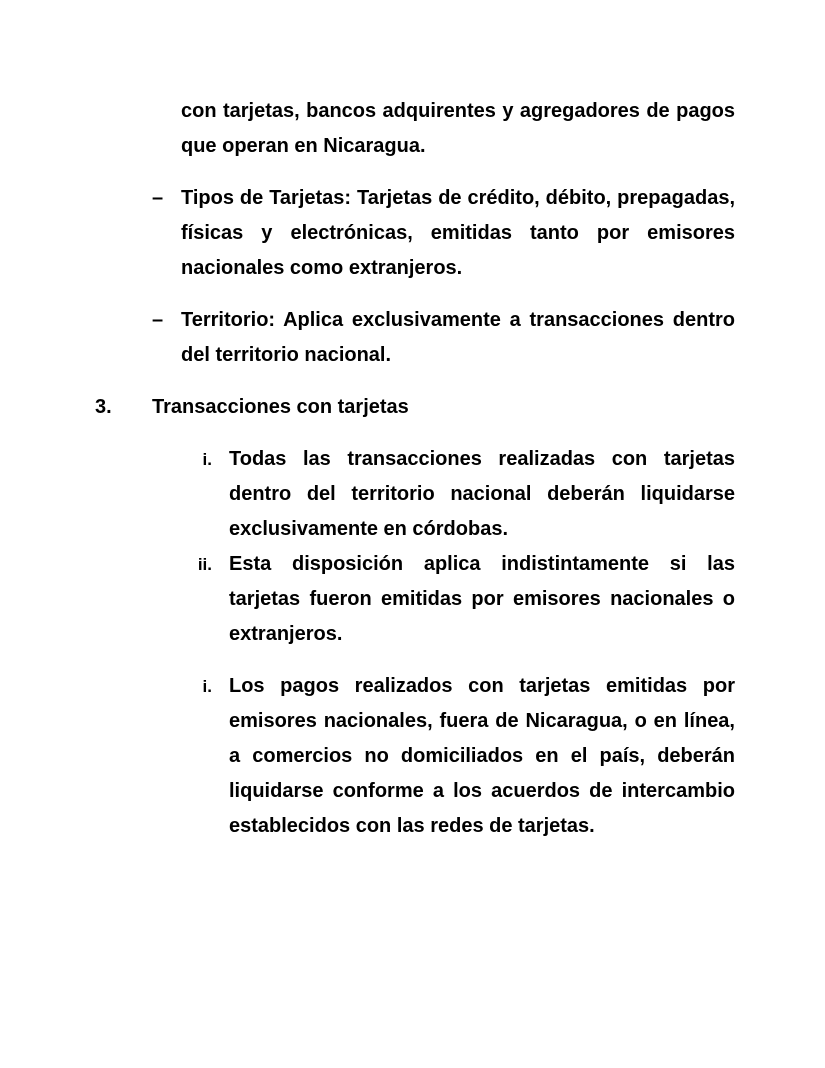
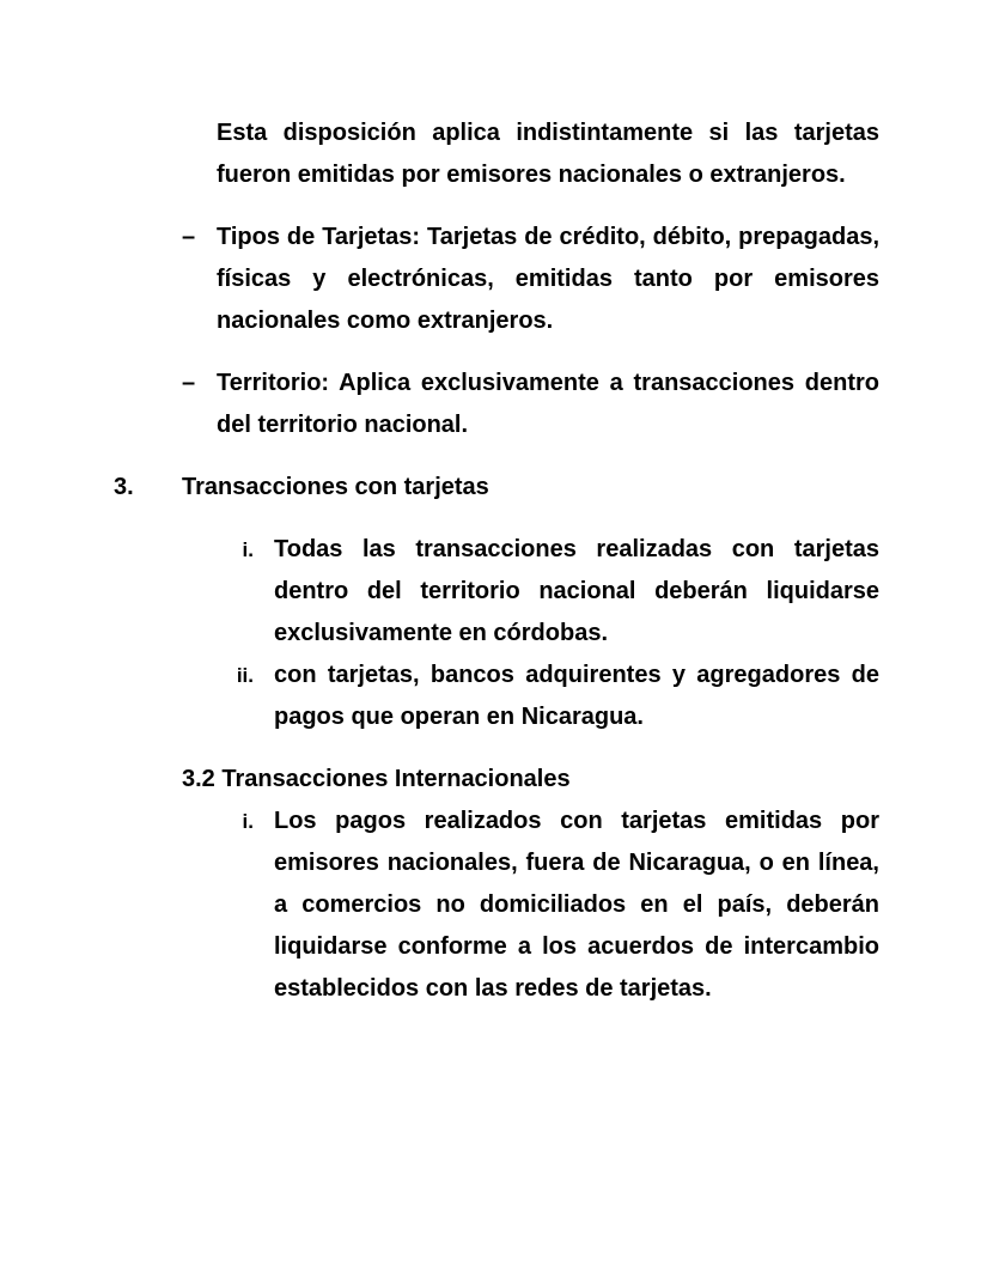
- con tarjetas, bancos adquirentes y agregadores de pagos que operan en Nicaragua.
+ Esta disposición aplica indistintamente si las tarjetas fueron emitidas por emisores nacionales o extranjeros.
  –
  Tipos de Tarjetas: Tarjetas de crédito, débito, prepagadas, físicas y electrónicas, emitidas tanto por emisores nacionales como extranjeros.
  –
  Territorio: Aplica exclusivamente a transacciones dentro del territorio nacional.
  3.
  Transacciones con tarjetas
  i.
  Todas las transacciones realizadas con tarjetas dentro del territorio nacional deberán liquidarse exclusivamente en córdobas.
  ii.
- Esta disposición aplica indistintamente si las tarjetas fueron emitidas por emisores nacionales o extranjeros.
+ con tarjetas, bancos adquirentes y agregadores de pagos que operan en Nicaragua.
+ 3.2 Transacciones Internacionales
  i.
  Los pagos realizados con tarjetas emitidas por emisores nacionales, fuera de Nicaragua, o en línea, a comercios no domiciliados en el país, deberán liquidarse conforme a los acuerdos de intercambio establecidos con las redes de tarjetas.
